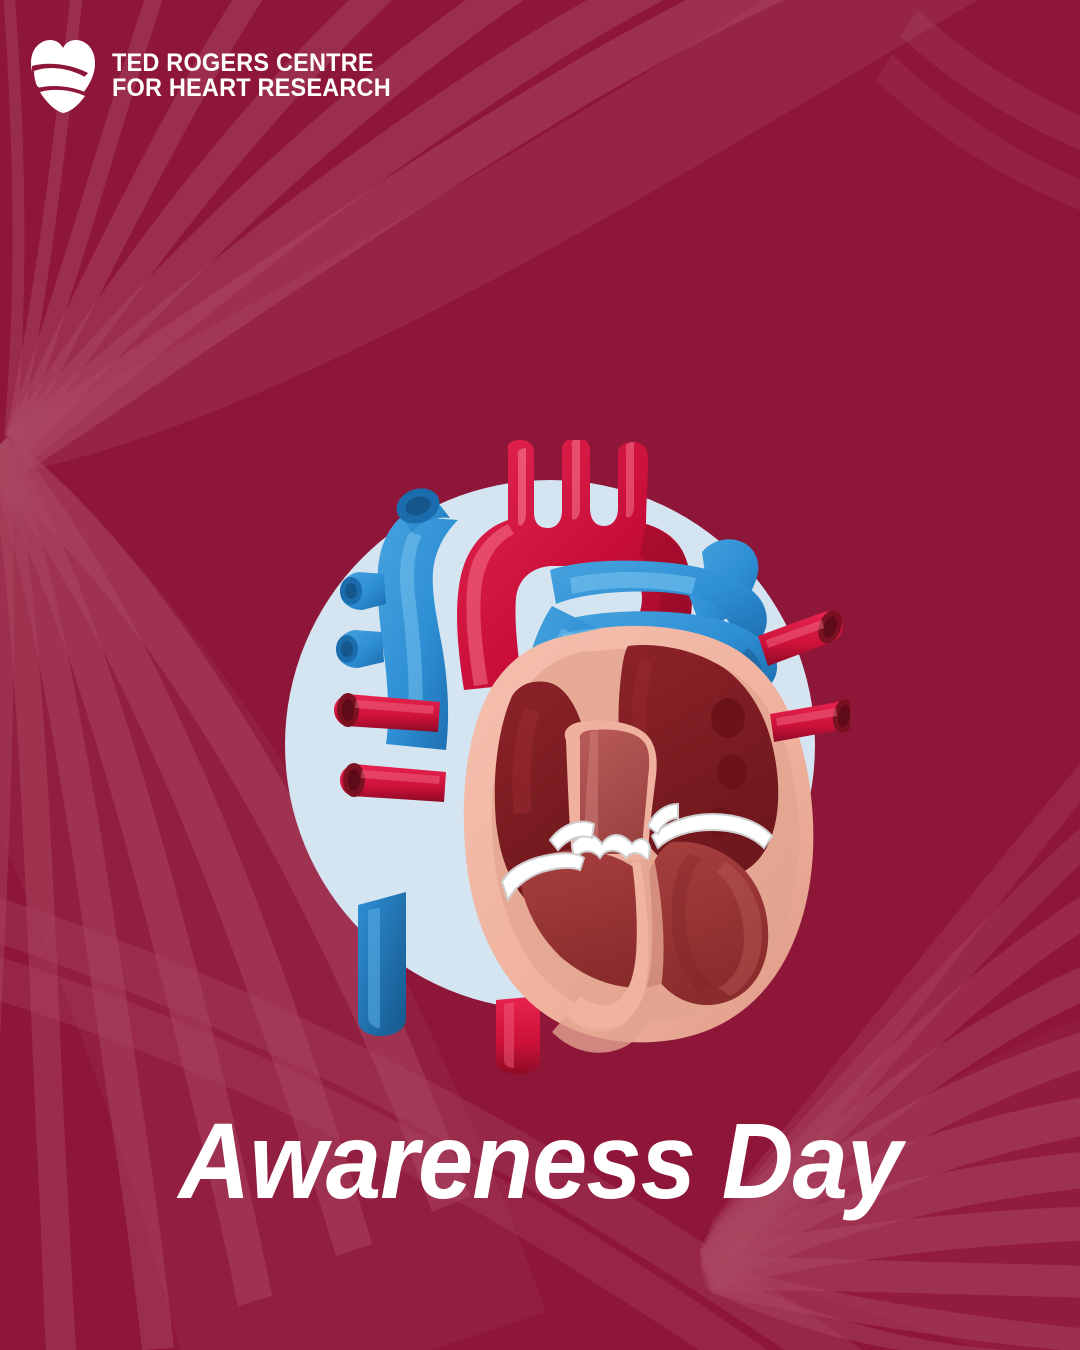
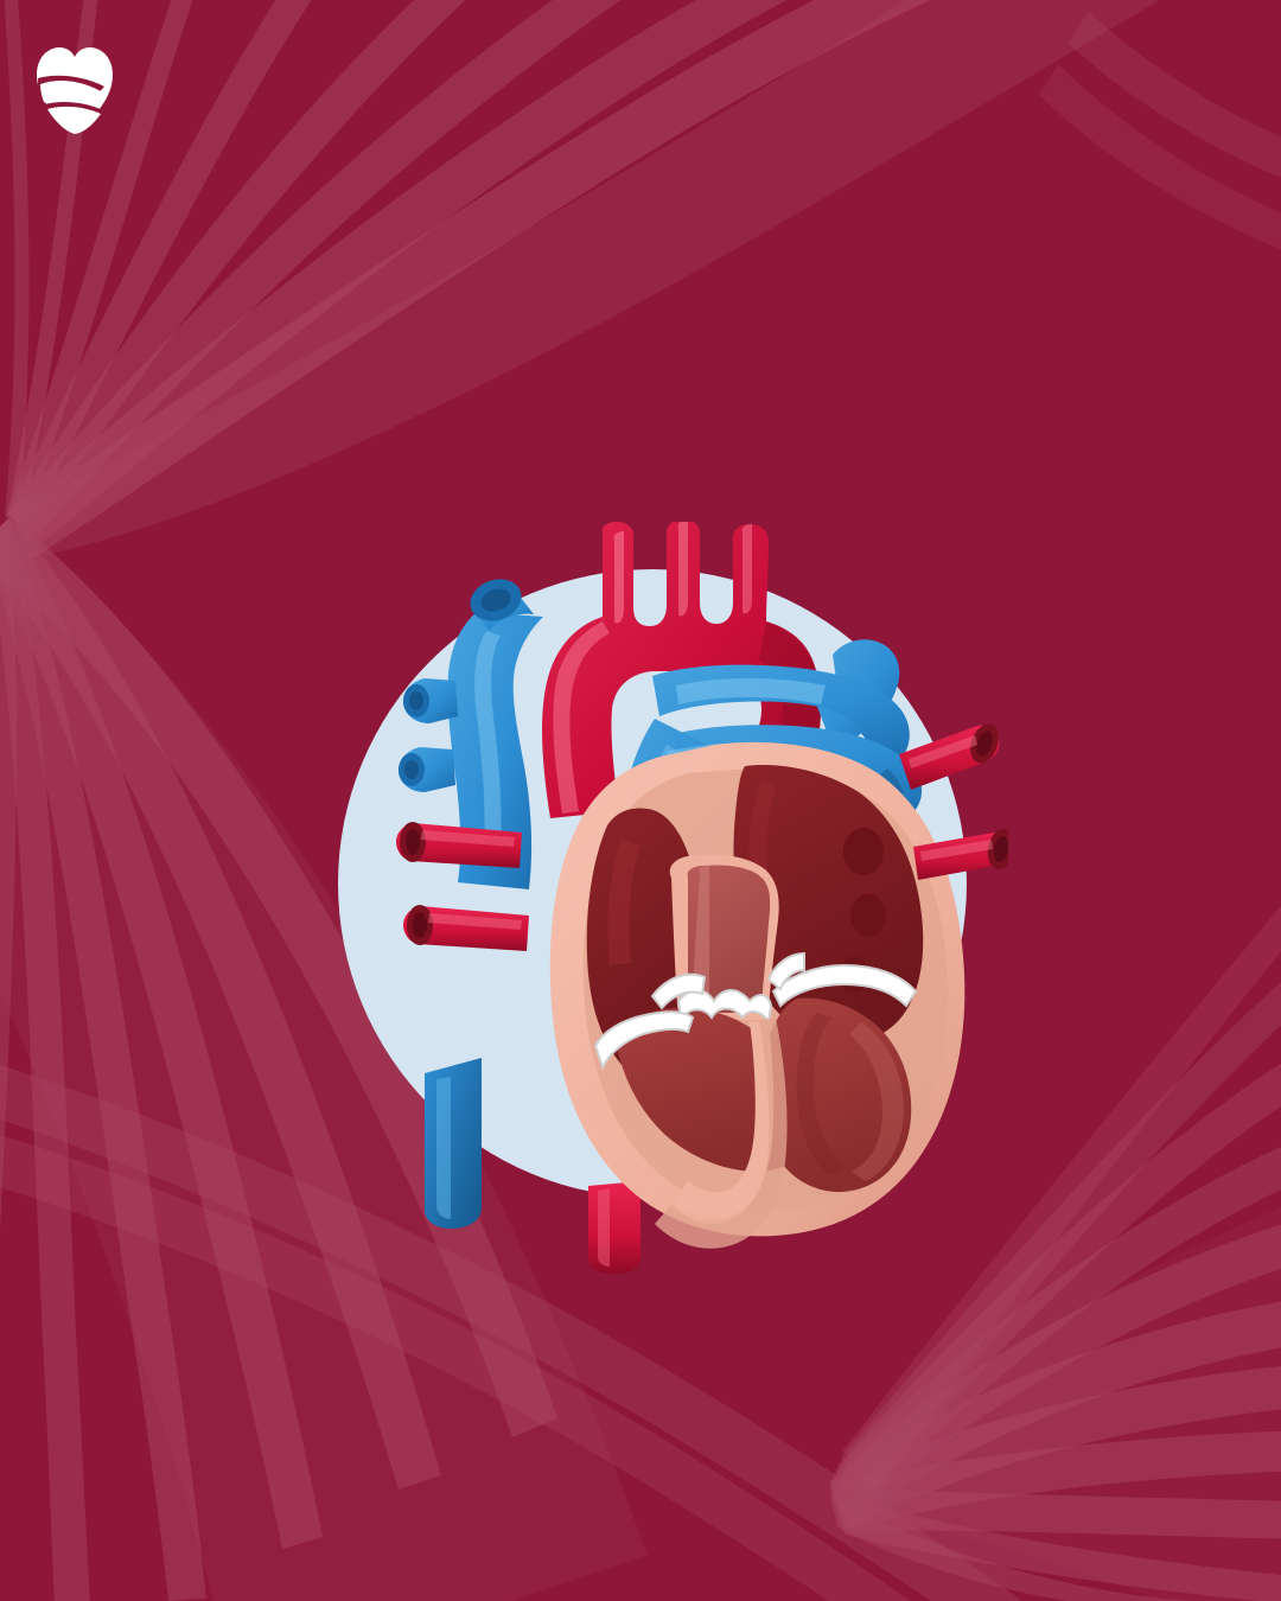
- TED ROGERS CENTRE
- FOR HEART RESEARCH
- Awareness Day
